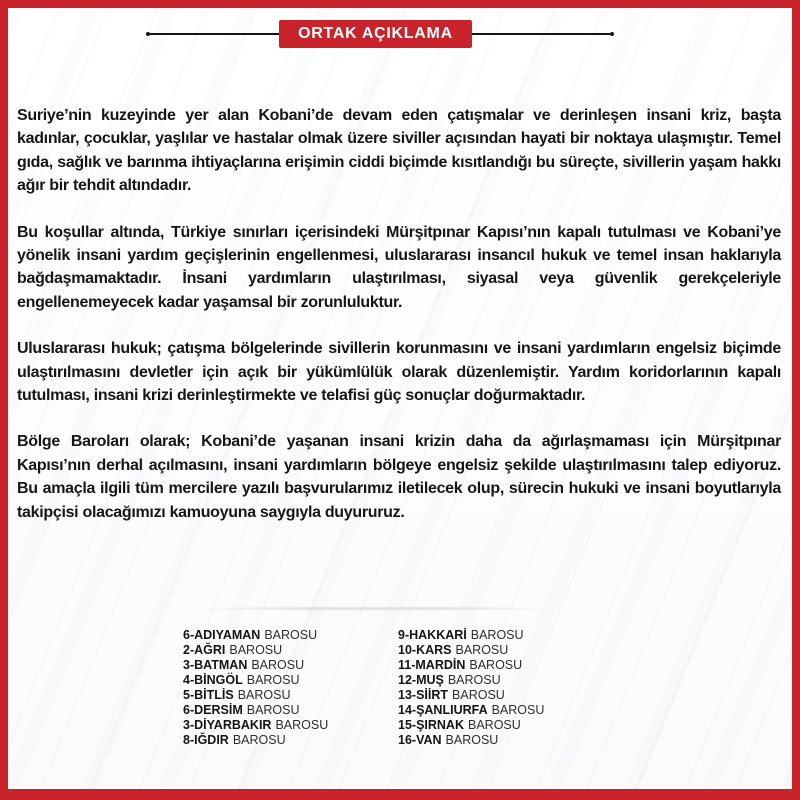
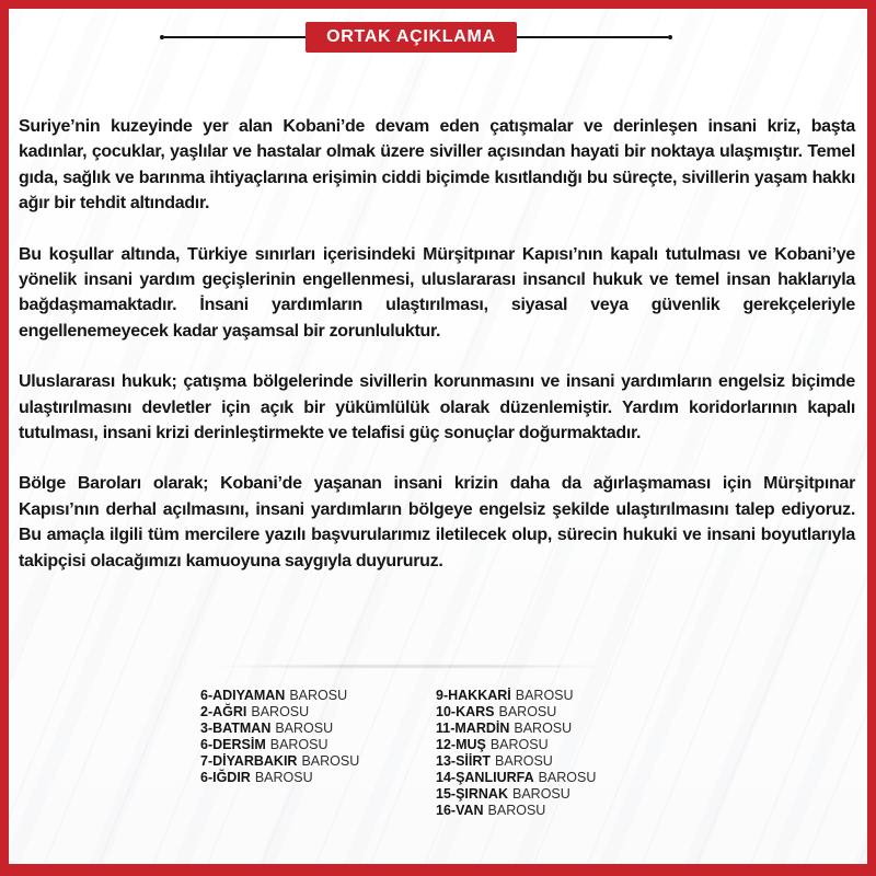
  ORTAK AÇIKLAMA
  Suriye’nin kuzeyinde yer alan Kobani’de devam eden çatışmalar ve derinleşen insani kriz, başta kadınlar, çocuklar, yaşlılar ve hastalar olmak üzere siviller açısından hayati bir noktaya ulaşmıştır. Temel gıda, sağlık ve barınma ihtiyaçlarına erişimin ciddi biçimde kısıtlandığı bu süreçte, sivillerin yaşam hakkı ağır bir tehdit altındadır.
  Bu koşullar altında, Türkiye sınırları içerisindeki Mürşitpınar Kapısı’nın kapalı tutulması ve Kobani’ye yönelik insani yardım geçişlerinin engellenmesi, uluslararası insancıl hukuk ve temel insan haklarıyla bağdaşmamaktadır. İnsani yardımların ulaştırılması, siyasal veya güvenlik gerekçeleriyle engellenemeyecek kadar yaşamsal bir zorunluluktur.
  Uluslararası hukuk; çatışma bölgelerinde sivillerin korunmasını ve insani yardımların engelsiz biçimde ulaştırılmasını devletler için açık bir yükümlülük olarak düzenlemiştir. Yardım koridorlarının kapalı tutulması, insani krizi derinleştirmekte ve telafisi güç sonuçlar doğurmaktadır.
  Bölge Baroları olarak; Kobani’de yaşanan insani krizin daha da ağırlaşmaması için Mürşitpınar Kapısı’nın derhal açılmasını, insani yardımların bölgeye engelsiz şekilde ulaştırılmasını talep ediyoruz. Bu amaçla ilgili tüm mercilere yazılı başvurularımız iletilecek olup, sürecin hukuki ve insani boyutlarıyla takipçisi olacağımızı kamuoyuna saygıyla duyururuz.
  6-ADIYAMAN BAROSU
  2-AĞRI BAROSU
  3-BATMAN BAROSU
- 4-BİNGÖL BAROSU
- 5-BİTLİS BAROSU
  6-DERSİM BAROSU
- 3-DİYARBAKIR BAROSU
+ 7-DİYARBAKIR BAROSU
- 8-IĞDIR BAROSU
+ 6-IĞDIR BAROSU
  9-HAKKARİ BAROSU
  10-KARS BAROSU
  11-MARDİN BAROSU
  12-MUŞ BAROSU
  13-SİİRT BAROSU
  14-ŞANLIURFA BAROSU
  15-ŞIRNAK BAROSU
  16-VAN BAROSU
